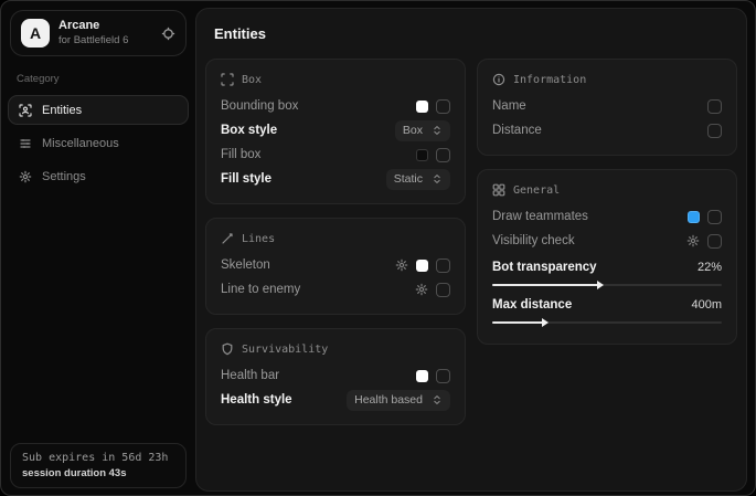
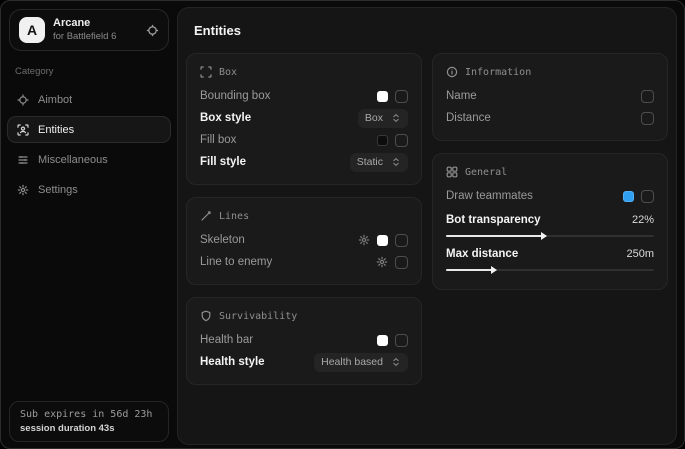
  A
  Arcane
  for Battlefield 6
  Category
+ Aimbot
  Entities
  Miscellaneous
  Settings
  Sub expires in 56d 23h
  session duration 43s
  Entities
  Box
  Bounding box
  Box style
  Box
  Fill box
  Fill style
  Static
  Lines
  Skeleton
  Line to enemy
  Survivability
  Health bar
  Health style
  Health based
  Information
  Name
  Distance
  General
  Draw teammates
- Visibility check
  Bot transparency
  22%
  Max distance
- 400m
+ 250m
